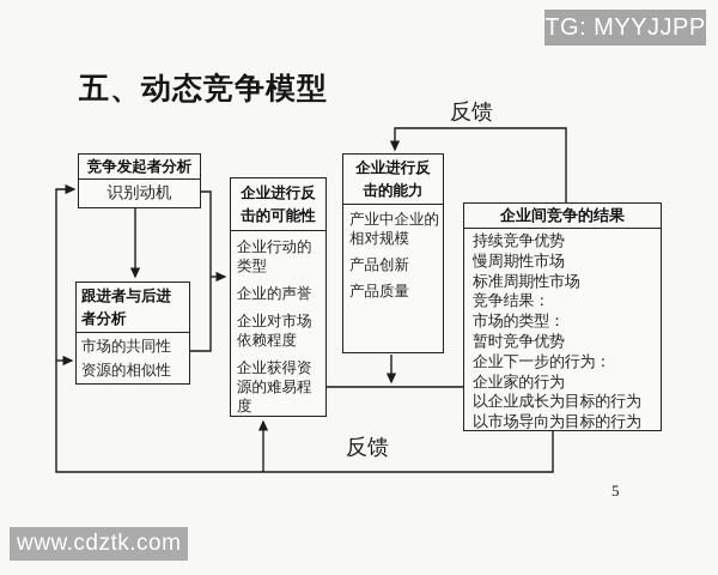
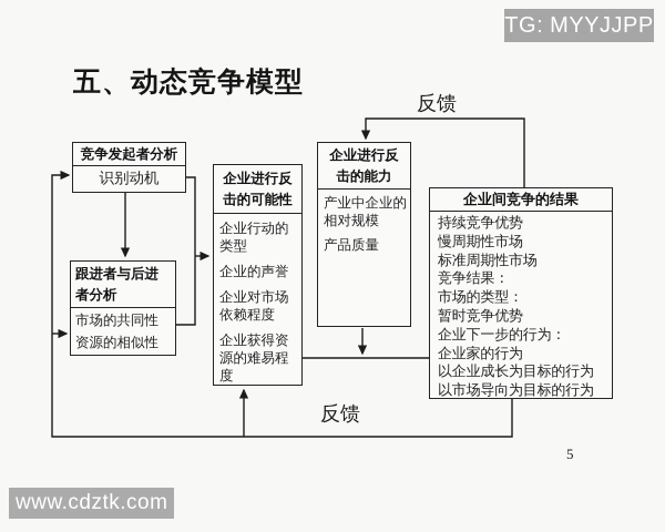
  TG: MYYJJPP
  五、动态竞争模型
  反馈
  反馈
  竞争发起者分析
  识别动机
  跟进者与后进者分析
  市场的共同性
  资源的相似性
  企业进行反击的可能性
  企业行动的类型
  企业的声誉
  企业对市场依赖程度
  企业获得资源的难易程度
  企业进行反击的能力
  产业中企业的相对规模
- 产品创新
  产品质量
  企业间竞争的结果
  持续竞争优势
  慢周期性市场
  标准周期性市场
  竞争结果：
  市场的类型：
  暂时竞争优势
  企业下一步的行为：
  企业家的行为
  以企业成长为目标的行为
  以市场导向为目标的行为
  5
  www.cdztk.com
